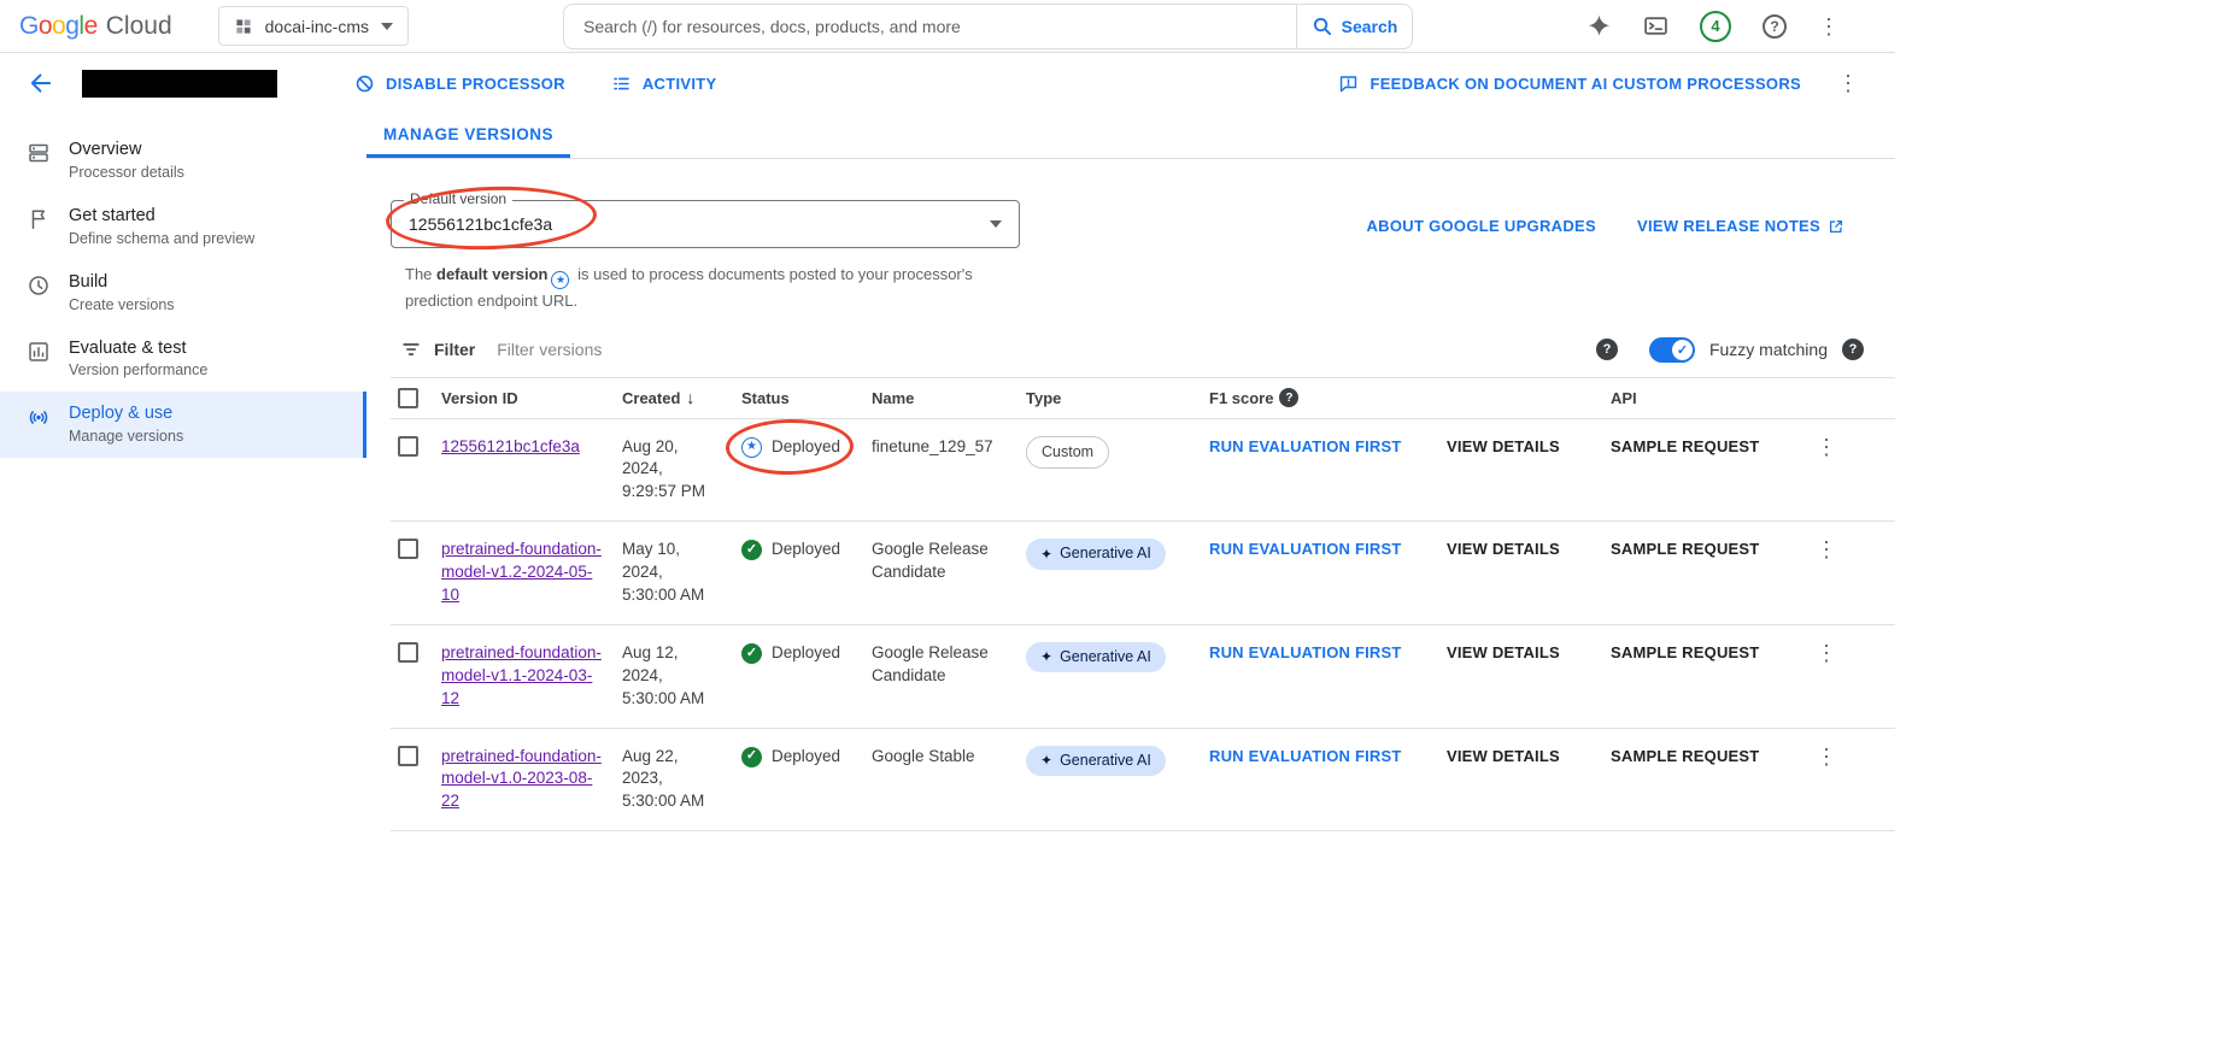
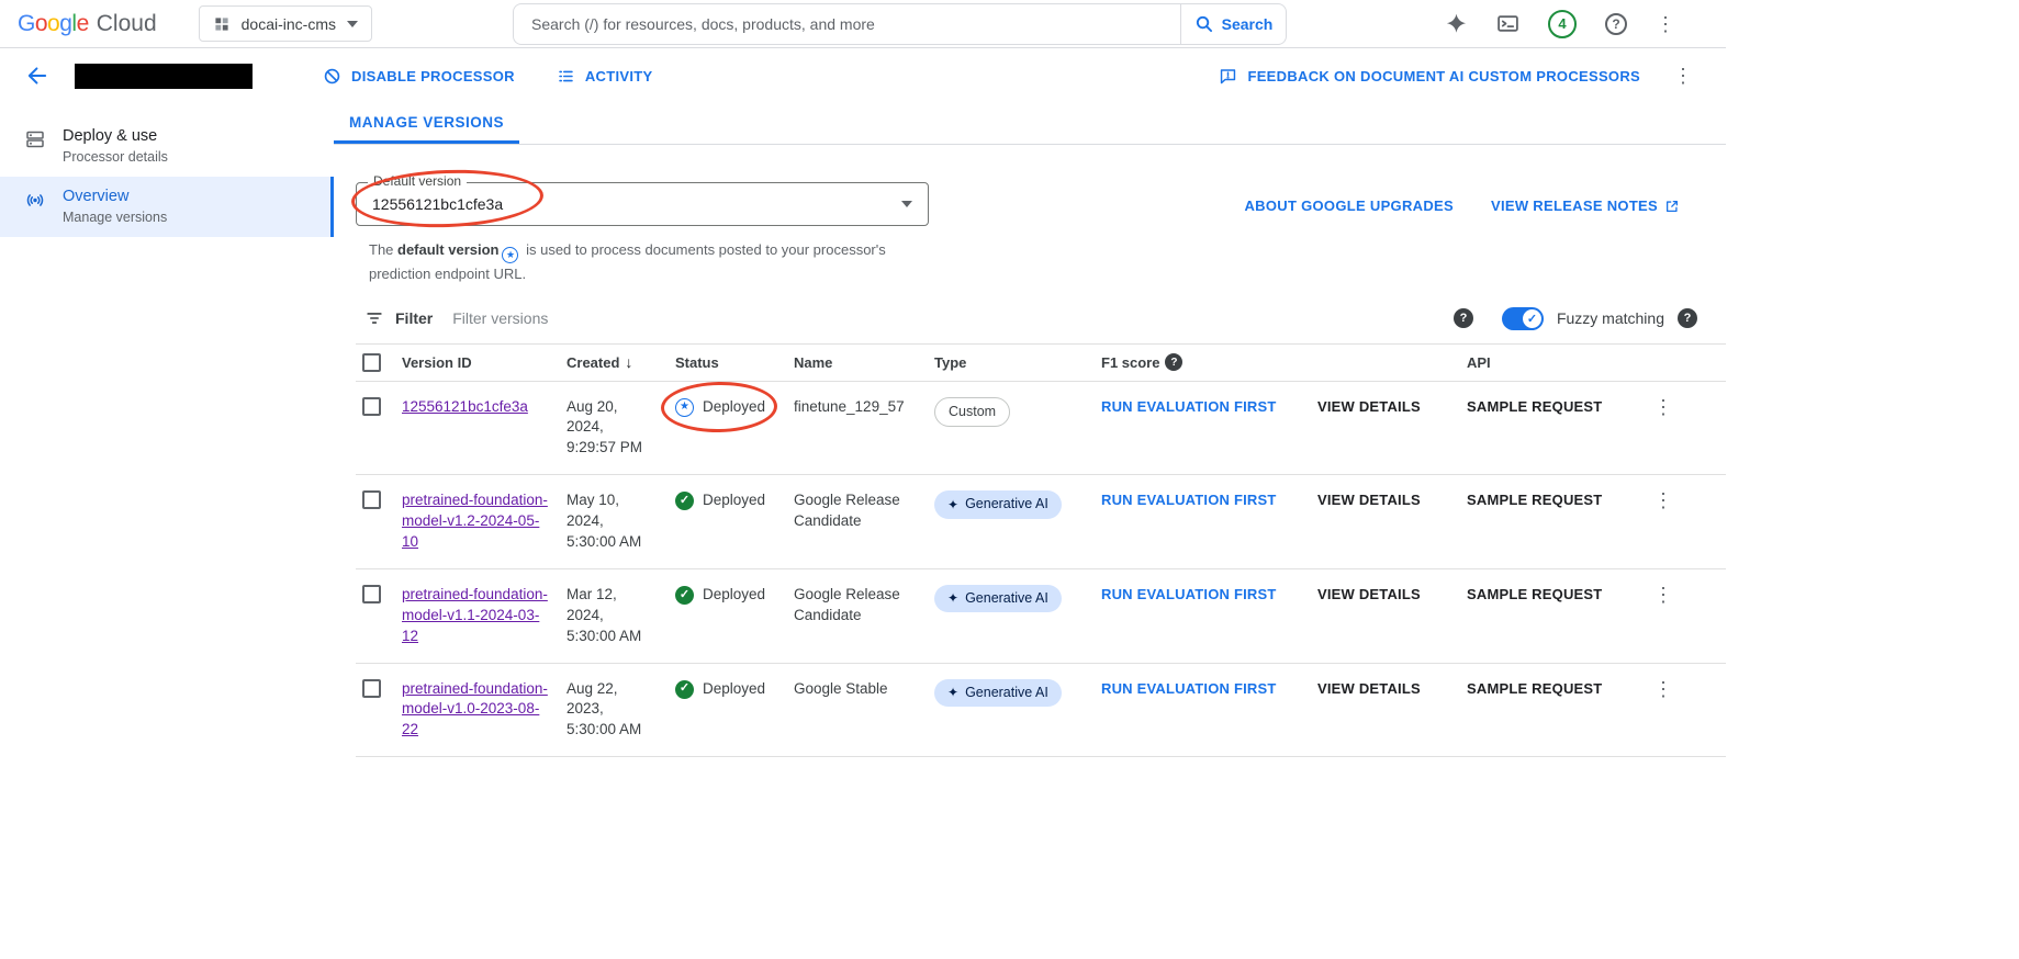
  Google
  Cloud
  docai-inc-cms
  Search (/) for resources, docs, products, and more
  Search
  4
  ?
  ⋮
  DISABLE PROCESSOR
  ACTIVITY
  FEEDBACK ON DOCUMENT AI CUSTOM PROCESSORS
  ⋮
- Overview
+ Deploy & use
  Processor details
- Get started
- Define schema and preview
- Build
- Create versions
- Evaluate & test
- Version performance
- Deploy & use
+ Overview
  Manage versions
  MANAGE VERSIONS
  Default version
  12556121bc1cfe3a
  The default version ★ is used to process documents posted to your processor's prediction endpoint URL.
  ABOUT GOOGLE UPGRADES
  VIEW RELEASE NOTES
  Filter
  Filter versions
  ?
  ✓
  Fuzzy matching
  ?
  Version ID
  Created
  ↓
  Status
  Name
  Type
  F1 score
  ?
  API
  12556121bc1cfe3a
  Aug 20, 2024, 9:29:57 PM
  ★
  Deployed
  finetune_129_57
  Custom
  RUN EVALUATION FIRST
  VIEW DETAILS
  SAMPLE REQUEST
  ⋮
  pretrained-foundation-model-v1.2-2024-05-10
  May 10, 2024, 5:30:00 AM
  ✓
  Deployed
  Google Release Candidate
  ✦
  Generative AI
  RUN EVALUATION FIRST
  VIEW DETAILS
  SAMPLE REQUEST
  ⋮
  pretrained-foundation-model-v1.1-2024-03-12
- Aug 12, 2024, 5:30:00 AM
+ Mar 12, 2024, 5:30:00 AM
  ✓
  Deployed
  Google Release Candidate
  ✦
  Generative AI
  RUN EVALUATION FIRST
  VIEW DETAILS
  SAMPLE REQUEST
  ⋮
  pretrained-foundation-model-v1.0-2023-08-22
  Aug 22, 2023, 5:30:00 AM
  ✓
  Deployed
  Google Stable
  ✦
  Generative AI
  RUN EVALUATION FIRST
  VIEW DETAILS
  SAMPLE REQUEST
  ⋮
